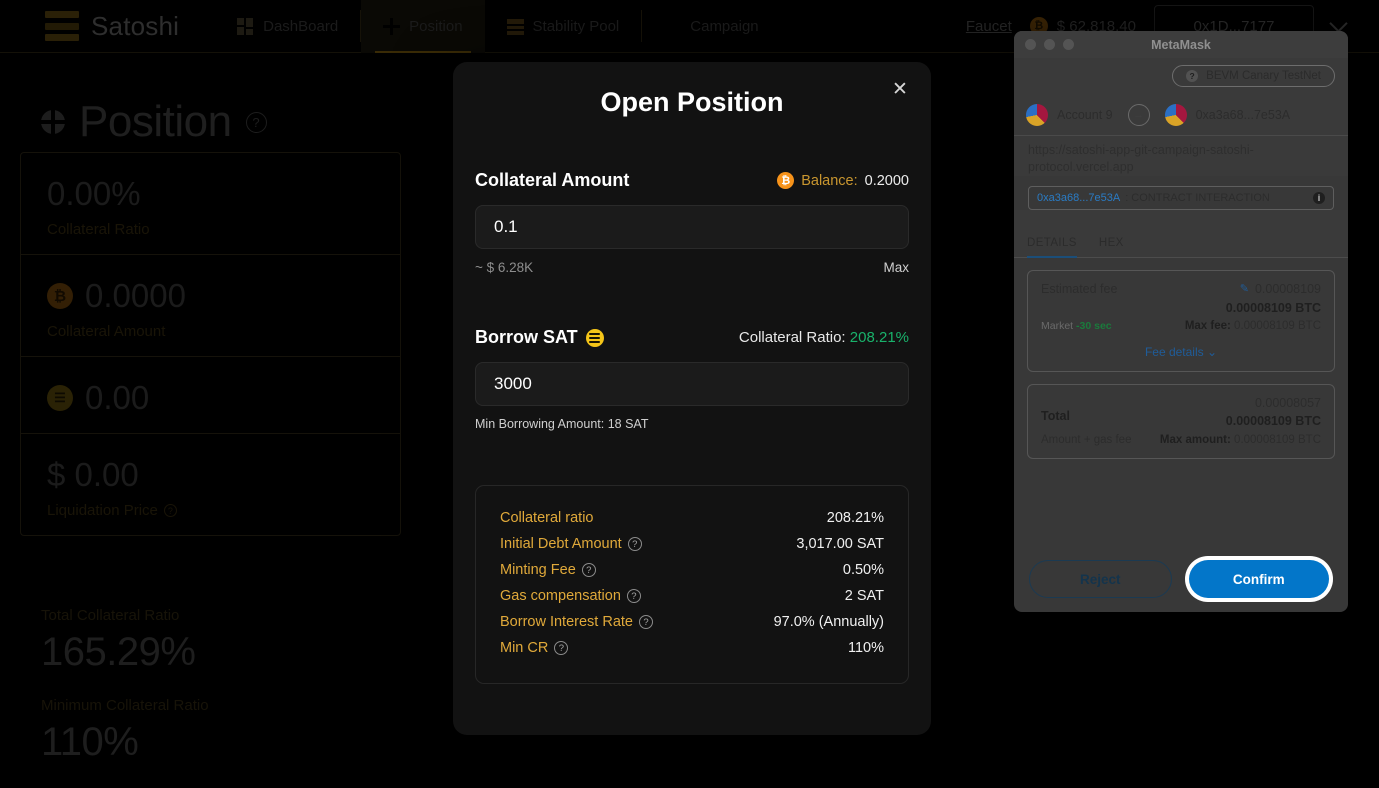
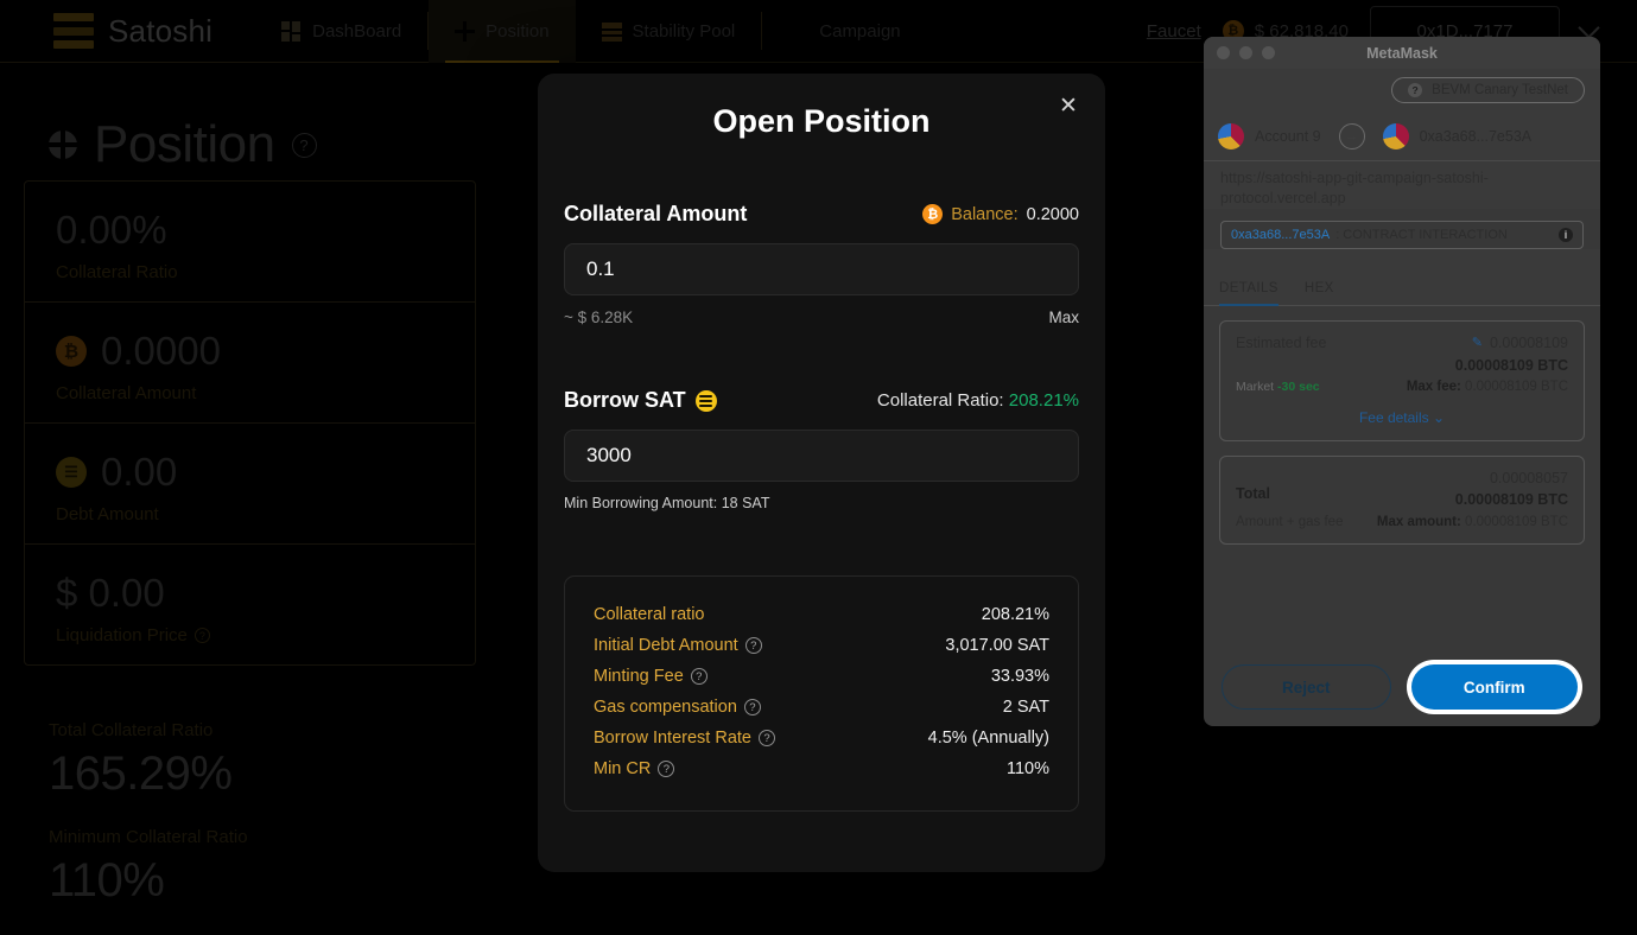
  Satoshi
  DashBoard
  Stability Pool
  Campaign
  Faucet
  ₿
  $ 62,818.40
  0x1D...7177
  Position
  ?
  0.00%
  Collateral Ratio
  ₿
  0.0000
  Collateral Amount
  ☰
  0.00
+ Debt Amount
  $ 0.00
  Liquidation Price
  165.29%
  110%
  ✕
  Open Position
  Collateral Amount
  ₿
  Balance:
  0.2000
  0.1
  ~ $ 6.28K
  Max
  Borrow SAT
  Collateral Ratio: 208.21%
  3000
  Min Borrowing Amount: 18 SAT
  Collateral ratio
  208.21%
  Initial Debt Amount
  ?
  3,017.00 SAT
  Minting Fee
  ?
- 0.50%
+ 33.93%
  Gas compensation
  ?
  2 SAT
  Borrow Interest Rate
  ?
- 97.0% (Annually)
+ 4.5% (Annually)
  Min CR
  ?
  110%
  MetaMask
  ?
  0xa3a68...7e53A
  i
  Market -30 sec
  ✎
  0.00008109 BTC
  Fee details ⌄
  Total
  0.00008109 BTC
  Reject
  Confirm
